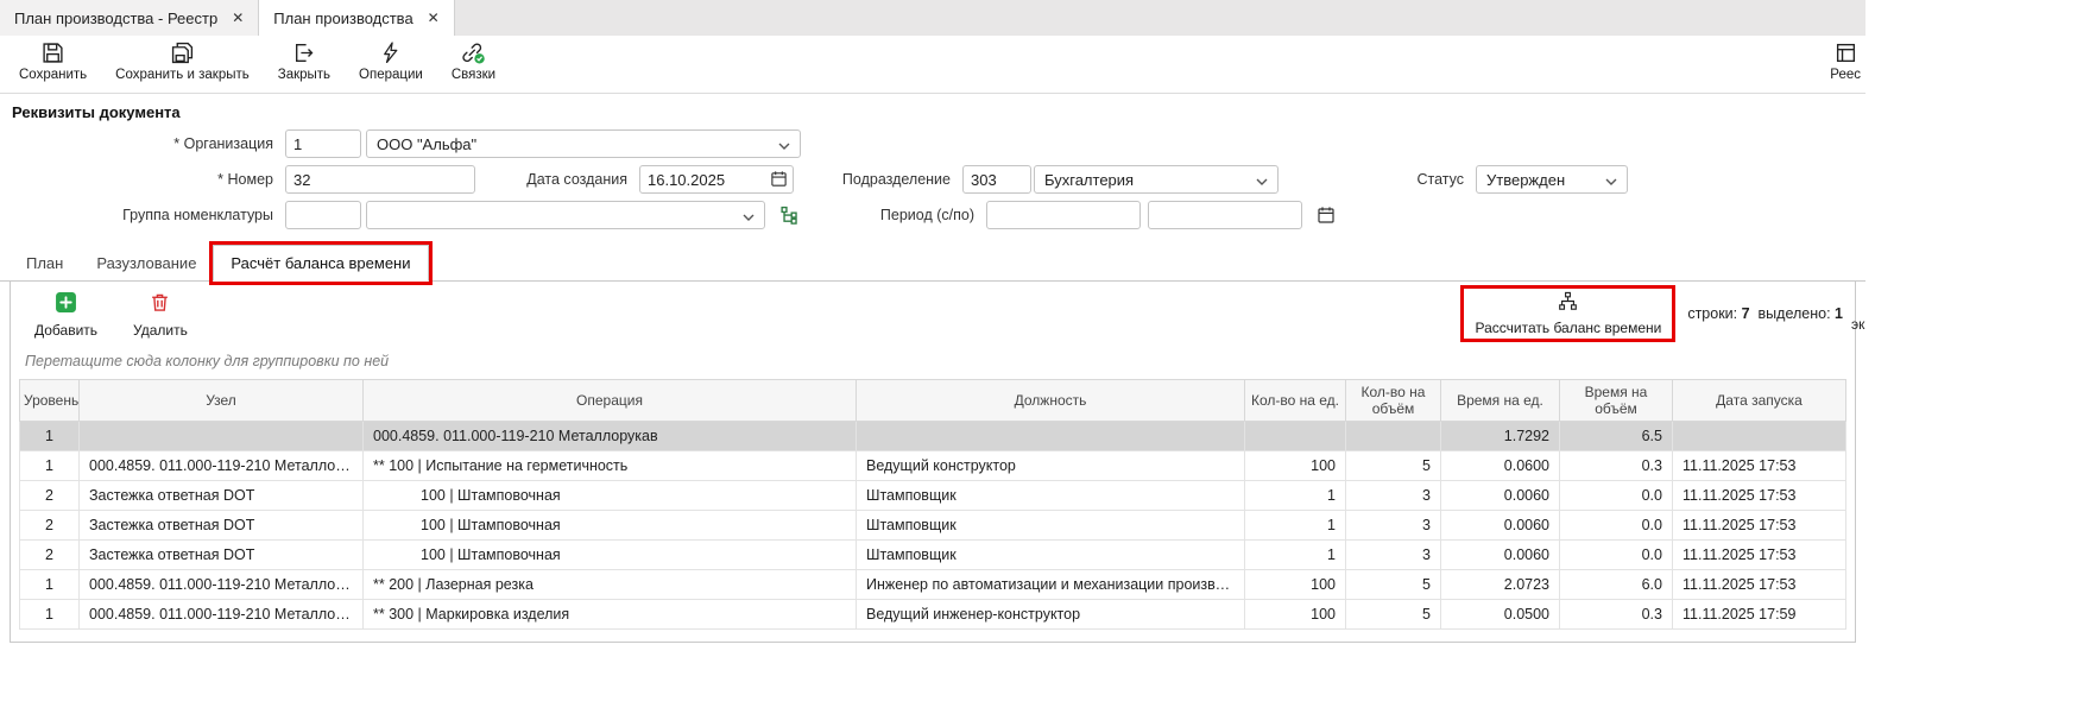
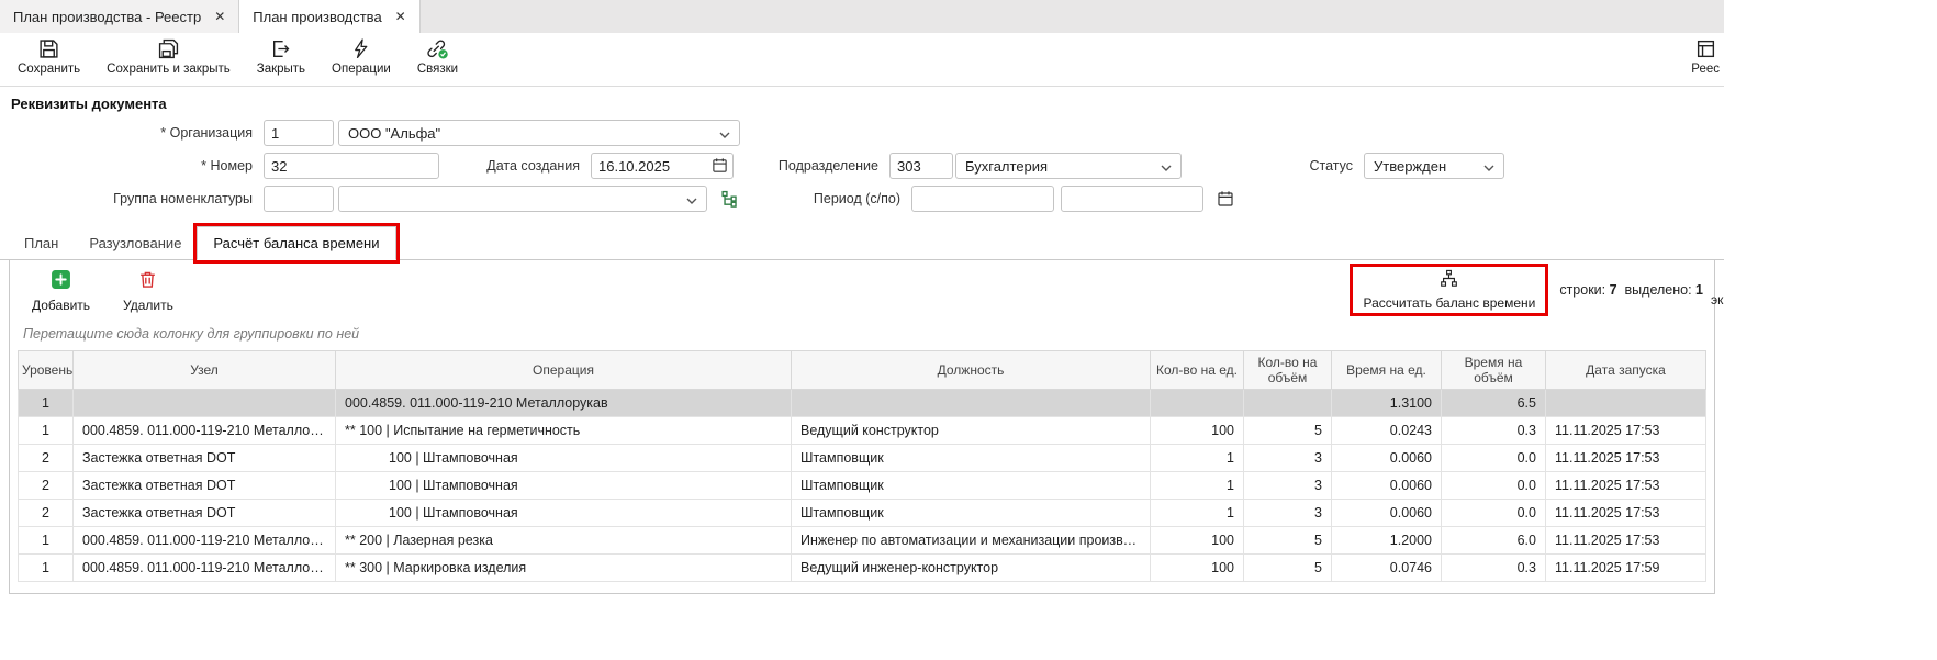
  План производства - Реестр
  ✕
  План производства
  ✕
  Сохранить
  Сохранить и закрыть
  Закрыть
  Операции
  Связки
  Реес
  Реквизиты документа
  * Организация
  1
  ООО "Альфа"
  * Номер
  32
  Дата создания
  16.10.2025
  Подразделение
  303
  Бухгалтерия
  Статус
  Утвержден
  Группа номенклатуры
  Период (с/по)
  План
  Разузлование
  Расчёт баланса времени
  Добавить
  Удалить
  Рассчитать баланс времени
  строки: 7 выделено: 1
  Перетащите сюда колонку для группировки по ней
  Уровень	Узел	Операция	Должность	Кол-во на ед.	Кол-во на объём	Время на ед.	Время на объём	Дата запуска
- 1		000.4859. 011.000-119-210 Металлорукав				1.7292	6.5
+ 1		000.4859. 011.000-119-210 Металлорукав				1.3100	6.5
- 1	000.4859. 011.000-119-210 Металлорука	** 100 | Испытание на герметичность	Ведущий конструктор	100	5	0.0600	0.3	11.11.2025 17:53
+ 1	000.4859. 011.000-119-210 Металлорука	** 100 | Испытание на герметичность	Ведущий конструктор	100	5	0.0243	0.3	11.11.2025 17:53
  2	Застежка ответная DOT	100 | Штамповочная	Штамповщик	1	3	0.0060	0.0	11.11.2025 17:53
  2	Застежка ответная DOT	100 | Штамповочная	Штамповщик	1	3	0.0060	0.0	11.11.2025 17:53
  2	Застежка ответная DOT	100 | Штамповочная	Штамповщик	1	3	0.0060	0.0	11.11.2025 17:53
- 1	000.4859. 011.000-119-210 Металлорука	** 200 | Лазерная резка	Инженер по автоматизации и механизации производ...	100	5	2.0723	6.0	11.11.2025 17:53
+ 1	000.4859. 011.000-119-210 Металлорука	** 200 | Лазерная резка	Инженер по автоматизации и механизации производ...	100	5	1.2000	6.0	11.11.2025 17:53
- 1	000.4859. 011.000-119-210 Металлорука	** 300 | Маркировка изделия	Ведущий инженер-конструктор	100	5	0.0500	0.3	11.11.2025 17:59
+ 1	000.4859. 011.000-119-210 Металлорука	** 300 | Маркировка изделия	Ведущий инженер-конструктор	100	5	0.0746	0.3	11.11.2025 17:59
  эк
